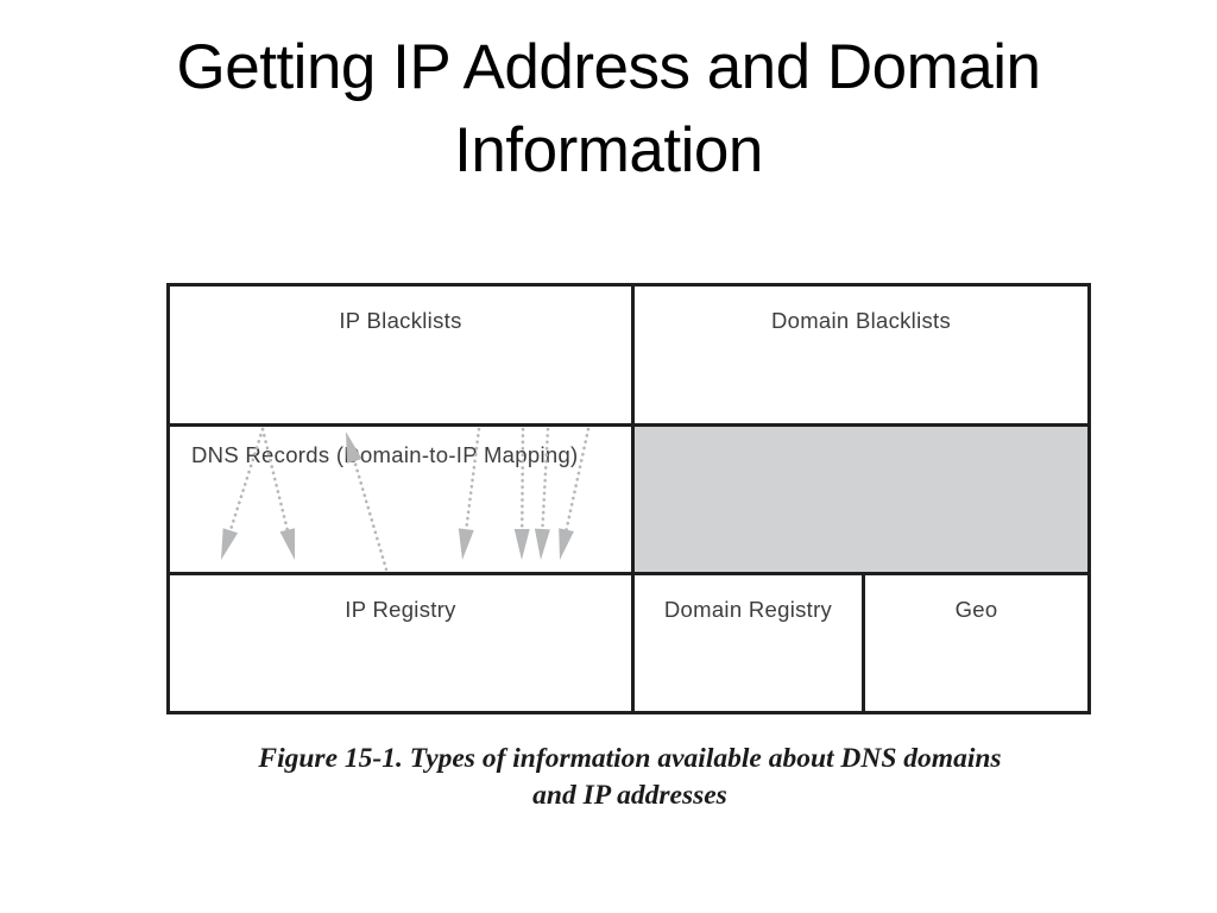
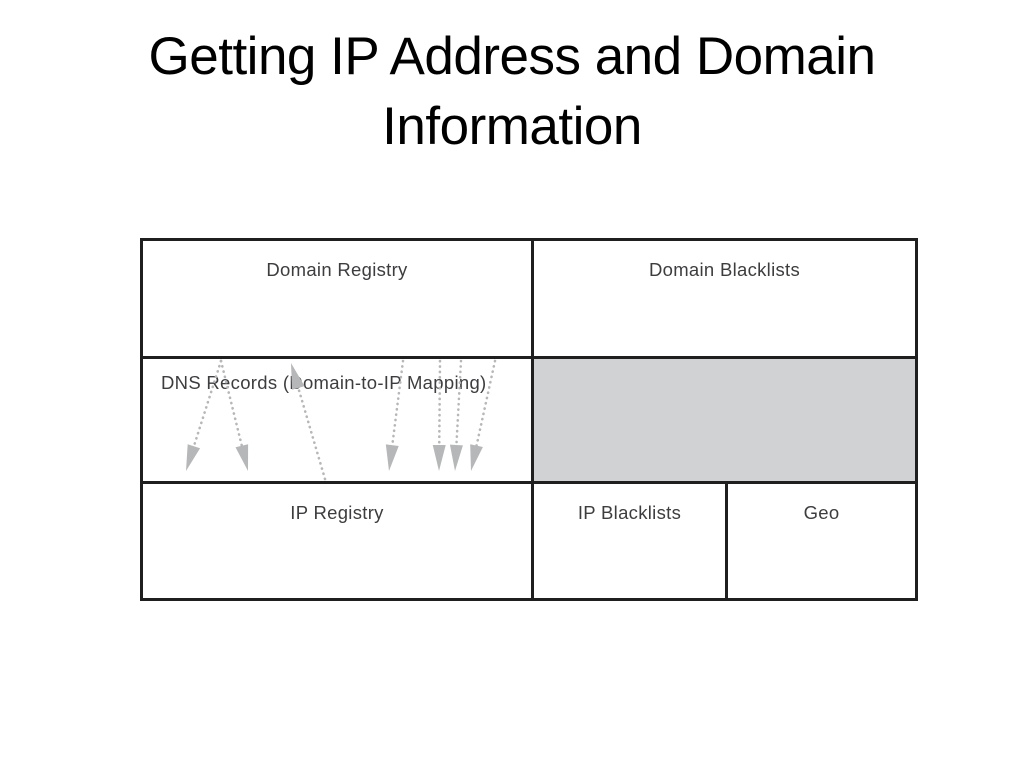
  Getting IP Address and Domain
  Information
- IP Blacklists
+ Domain Registry
  Domain Blacklists
  DNS Rcords (omain-to-IP Maping)
  IP Registry
- Domain Registry
+ IP Blacklists
  Geo
- Figure 15-1. Types of information available about DNS domains
- and IP addresses
